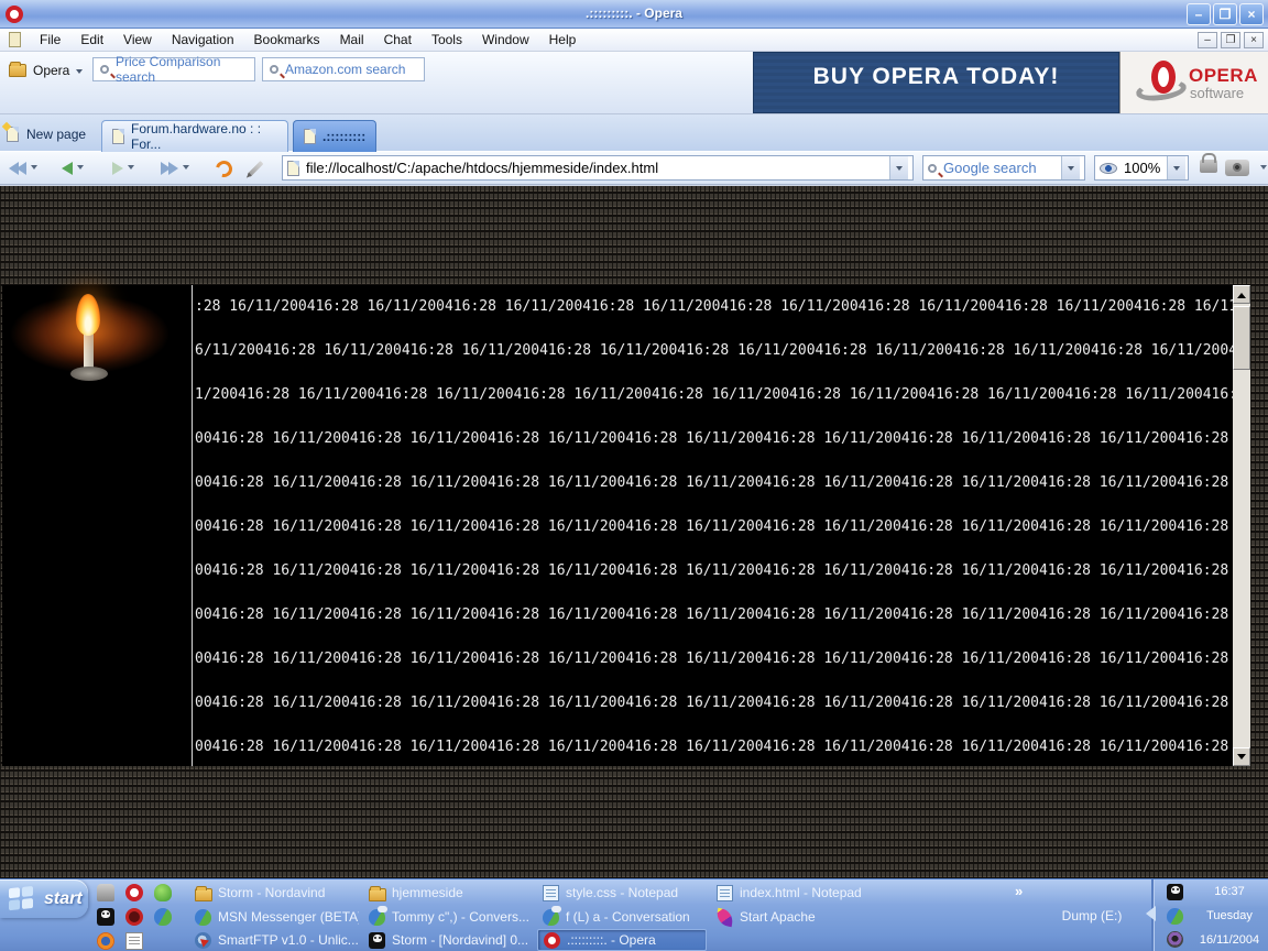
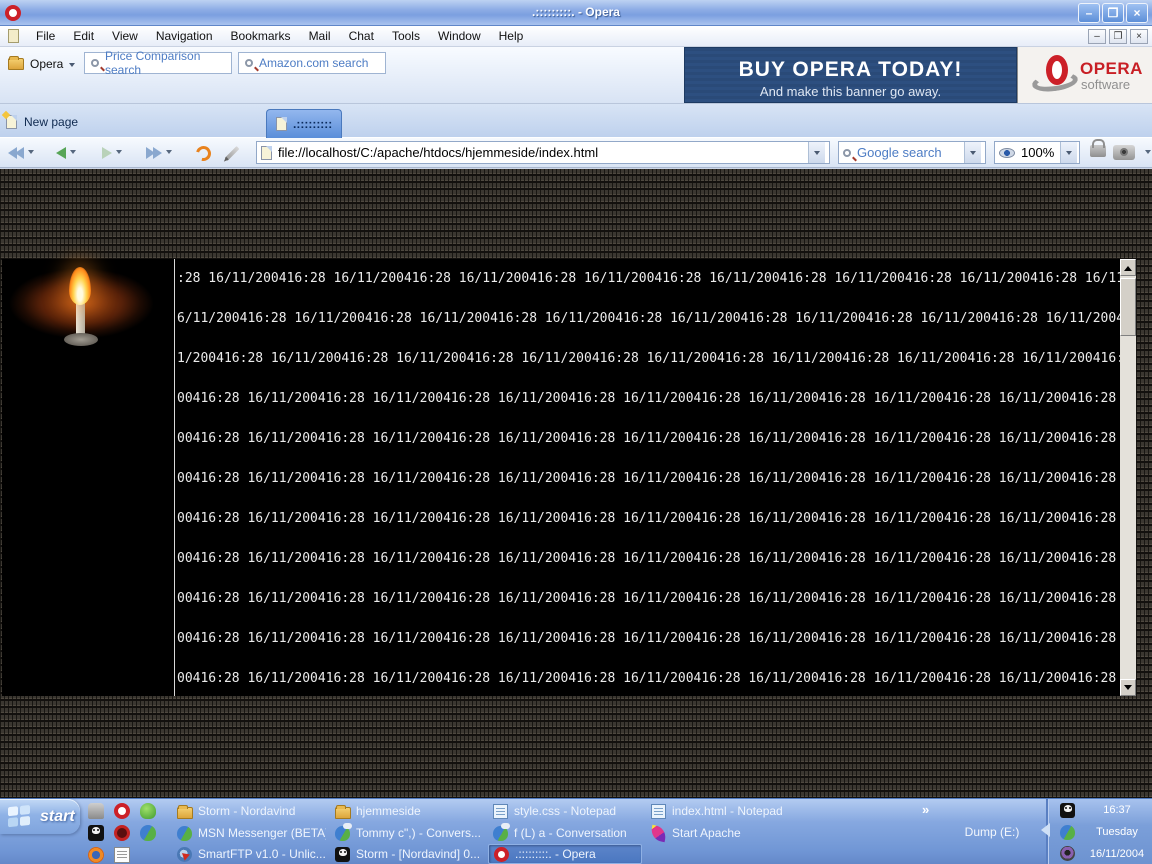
  .:::::::::. - Opera
  –
  ❐
  ×
  File
  Edit
  View
  Navigation
  Bookmarks
  Mail
  Chat
  Tools
  Window
  Help
  –
  ❐
  ×
  Opera
  Price Comparison search
  Amazon.com search
  BUY OPERA TODAY!
+ And make this banner go away.
  OPERA
  software
  New page
- Forum.hardware.no : : For...
  .:::::::::
  file://localhost/C:/apache/htdocs/hjemmeside/index.html
  Google search
  100%
  :28 16/11/200416:28 16/11/200416:28 16/11/200416:28 16/11/200416:28 16/11/200416:28 16/11/200416:28 16/11/200416:28 16/1
  6/11/200416:28 16/11/200416:28 16/11/200416:28 16/11/200416:28 16/11/200416:28 16/11/200416:28 16/11/200416:28 16/11/200
  1/200416:28 16/11/200416:28 16/11/200416:28 16/11/200416:28 16/11/200416:28 16/11/200416:28 16/11/200416:28 16/11/200416
  00416:28 16/11/200416:28 16/11/200416:28 16/11/200416:28 16/11/200416:28 16/11/200416:28 16/11/200416:28 16/11/200416:28
  00416:28 16/11/200416:28 16/11/200416:28 16/11/200416:28 16/11/200416:28 16/11/200416:28 16/11/200416:28 16/11/200416:28
  00416:28 16/11/200416:28 16/11/200416:28 16/11/200416:28 16/11/200416:28 16/11/200416:28 16/11/200416:28 16/11/200416:28
  00416:28 16/11/200416:28 16/11/200416:28 16/11/200416:28 16/11/200416:28 16/11/200416:28 16/11/200416:28 16/11/200416:28
  00416:28 16/11/200416:28 16/11/200416:28 16/11/200416:28 16/11/200416:28 16/11/200416:28 16/11/200416:28 16/11/200416:28
  00416:28 16/11/200416:28 16/11/200416:28 16/11/200416:28 16/11/200416:28 16/11/200416:28 16/11/200416:28 16/11/200416:28
  00416:28 16/11/200416:28 16/11/200416:28 16/11/200416:28 16/11/200416:28 16/11/200416:28 16/11/200416:28 16/11/200416:28
  00416:28 16/11/200416:28 16/11/200416:28 16/11/200416:28 16/11/200416:28 16/11/200416:28 16/11/200416:28 16/11/200416:28
  start
  Storm - Nordavind
  hjemmeside
  style.css - Notepad
  index.html - Notepad
  MSN Messenger (BETA
  Tommy c",) - Convers...
  f (L) a - Conversation
  Start Apache
  SmartFTP v1.0 - Unlic...
  Storm - [Nordavind] 0...
  .:::::::::. - Opera
  »
  Dump (E:)
  16:37
  Tuesday
  16/11/2004
